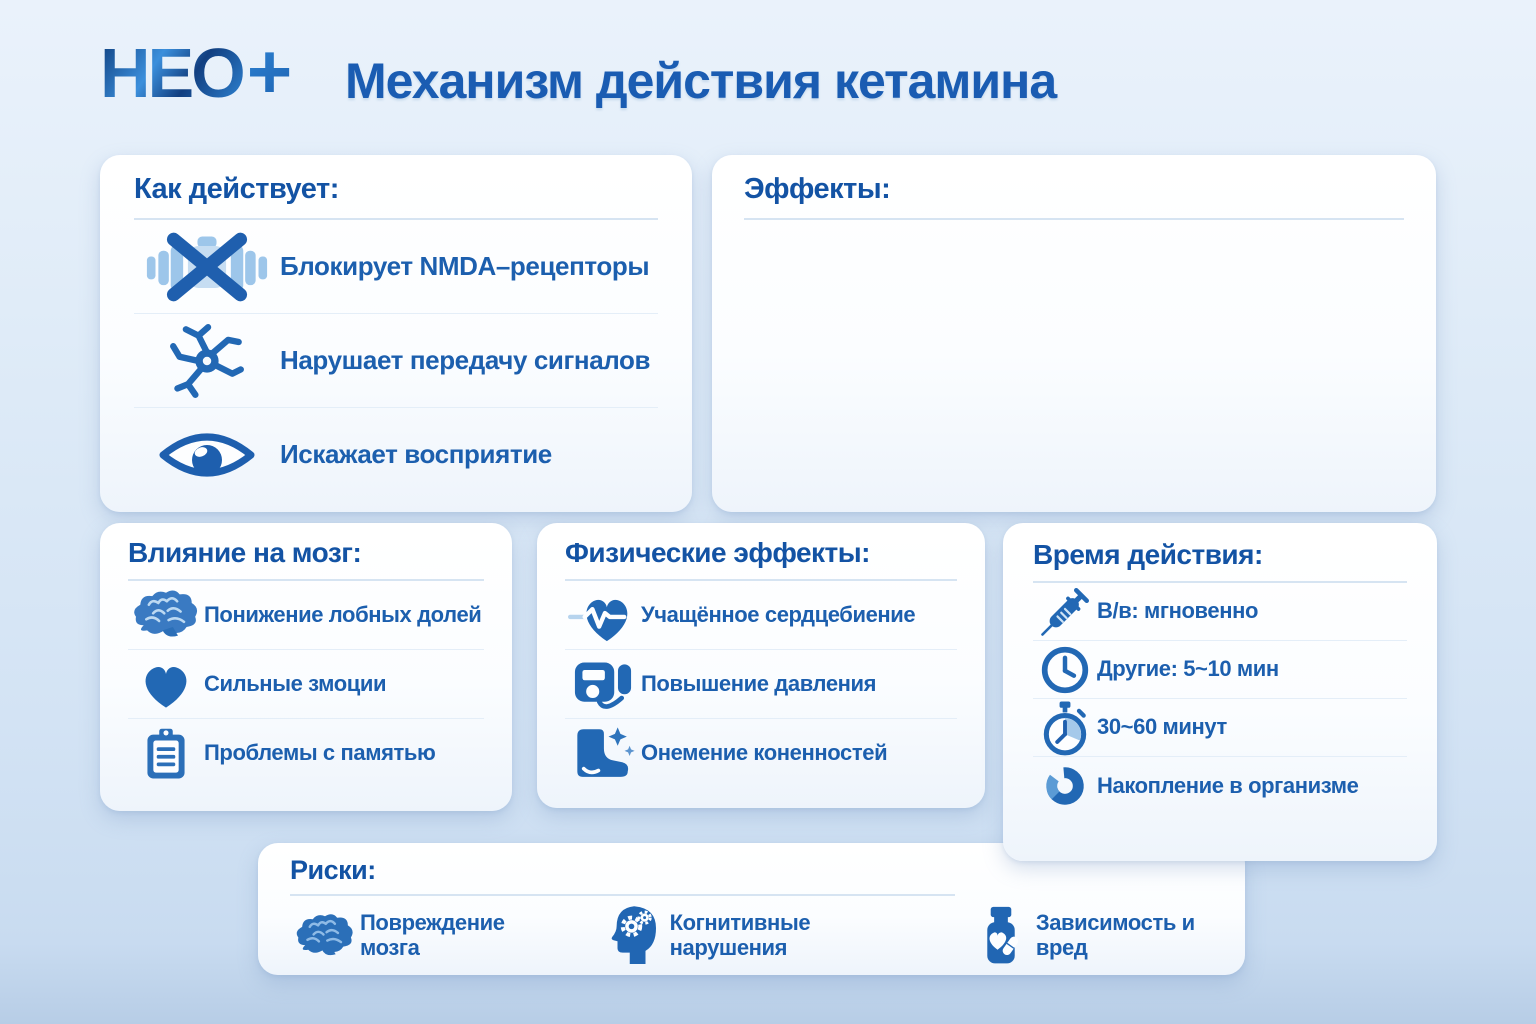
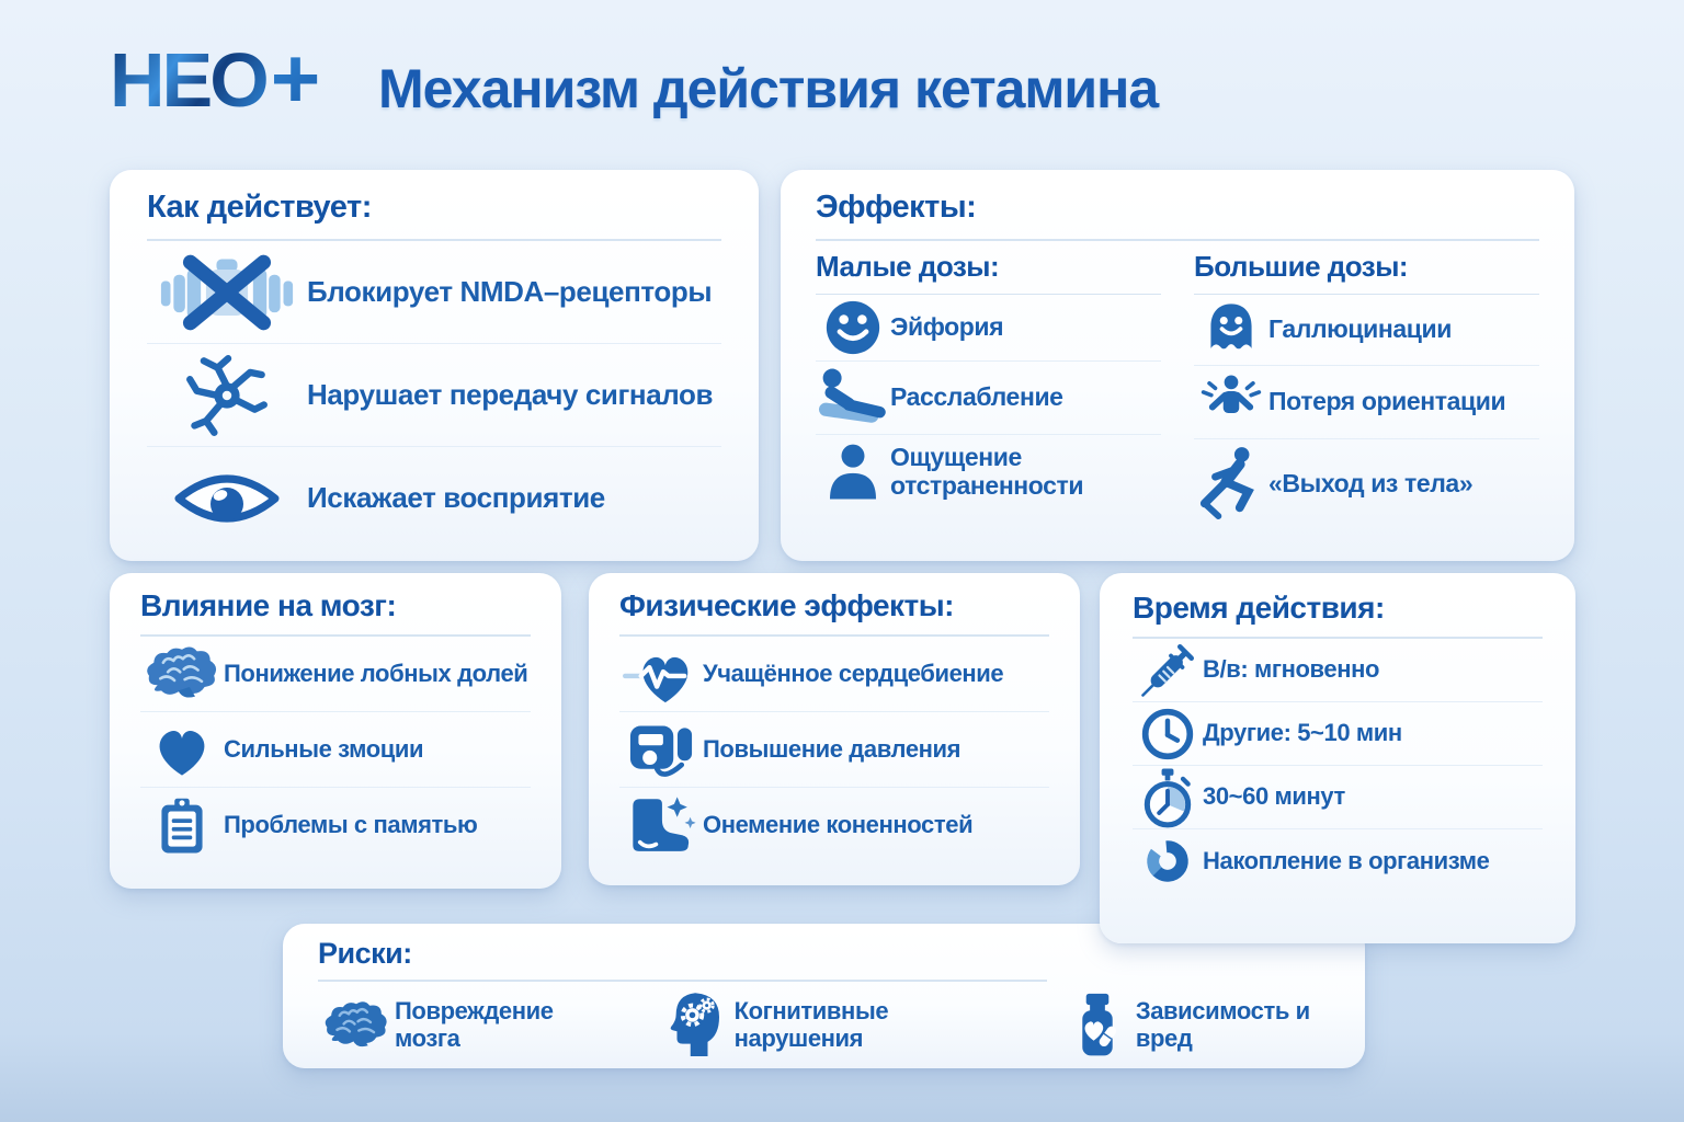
  НЕО
  +
  Механизм действия кетамина
  Как действует:
  Блокирует NMDA–рецепторы
  Нарушает передачу сигналов
  Искажает восприятие
  Эффекты:
+ Малые дозы:
+ Эйфория
+ Расслабление
+ Ощущение отстраненности
+ Большие дозы:
+ Галлюцинации
+ Потеря ориентации
+ «Выход из тела»
  Влияние на мозг:
  Понижение лобных долей
  Сильные змоции
  Проблемы с памятью
  Физические эффекты:
  Учащённое сердцебиение
  Повышение давления
  Онемение коненностей
  Время действия:
  В/в: мгновенно
  Другие: 5~10 мин
  30~60 минут
  Накопление в организме
  Риски:
  Повреждение мозга
  Когнитивные нарушения
  Зависимость и вред
